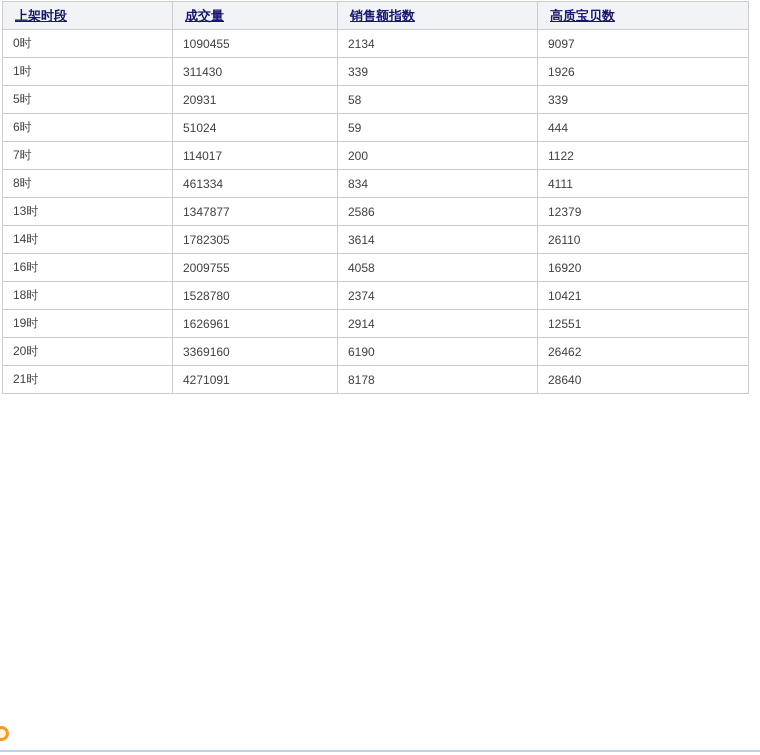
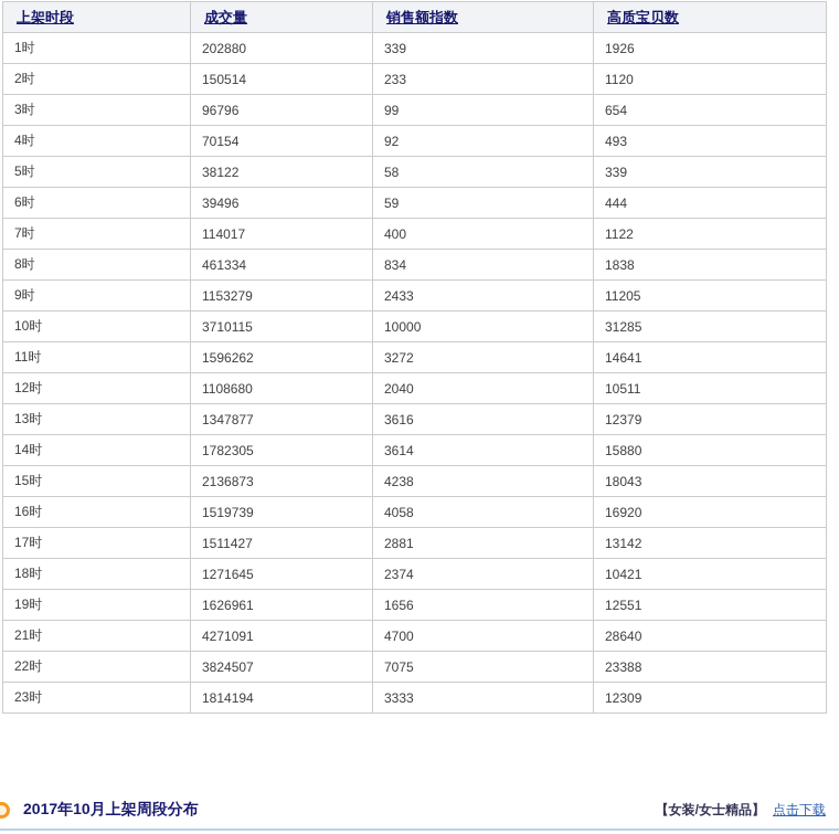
  上架时段	成交量	销售额指数	高质宝贝数
- 0时	1090455	2134	9097
- 1时	311430	339	1926
+ 1时	202880	339	1926
+ 2时	150514	233	1120
+ 3时	96796	99	654
+ 4时	70154	92	493
- 5时	20931	58	339
+ 5时	38122	58	339
- 6时	51024	59	444
+ 6时	39496	59	444
- 7时	114017	200	1122
+ 7时	114017	400	1122
- 8时	461334	834	4111
+ 8时	461334	834	1838
+ 9时	1153279	2433	11205
+ 10时	3710115	10000	31285
+ 11时	1596262	3272	14641
+ 12时	1108680	2040	10511
- 13时	1347877	2586	12379
+ 13时	1347877	3616	12379
- 14时	1782305	3614	26110
+ 14时	1782305	3614	15880
+ 15时	2136873	4238	18043
- 16时	2009755	4058	16920
+ 16时	1519739	4058	16920
+ 17时	1511427	2881	13142
- 18时	1528780	2374	10421
+ 18时	1271645	2374	10421
- 19时	1626961	2914	12551
+ 19时	1626961	1656	12551
- 20时	3369160	6190	26462
- 21时	4271091	8178	28640
+ 21时	4271091	4700	28640
+ 22时	3824507	7075	23388
+ 23时	1814194	3333	12309
+ 2017年10月上架周段分布
+ 【女装/女士精品】
+ 点击下载
